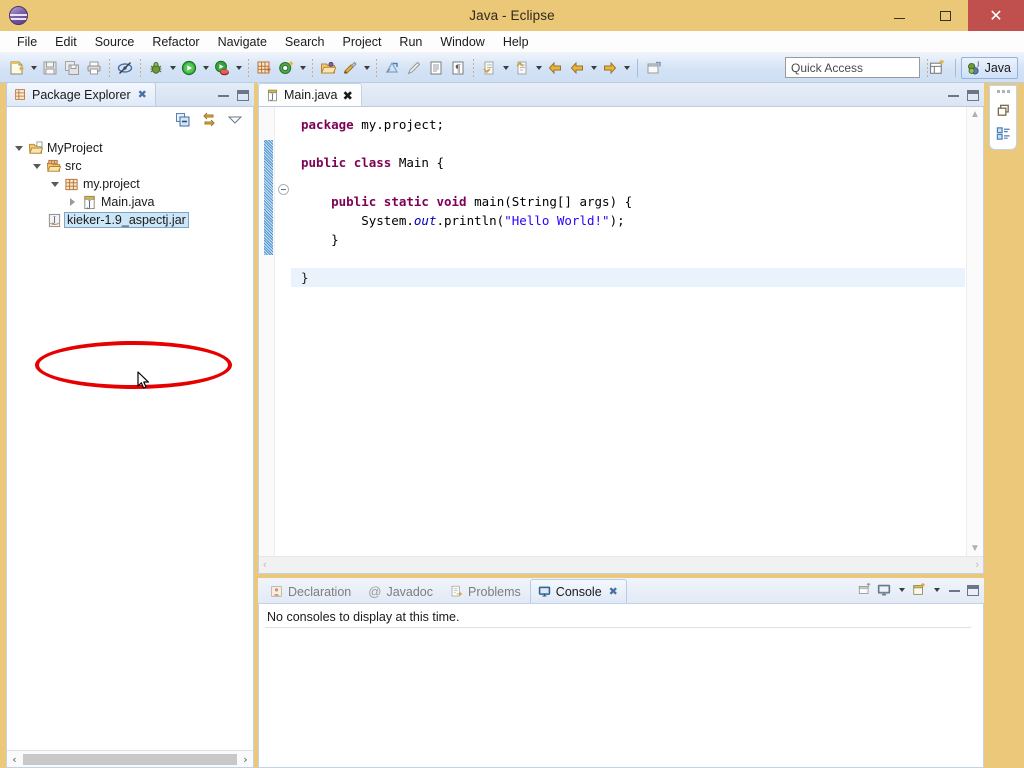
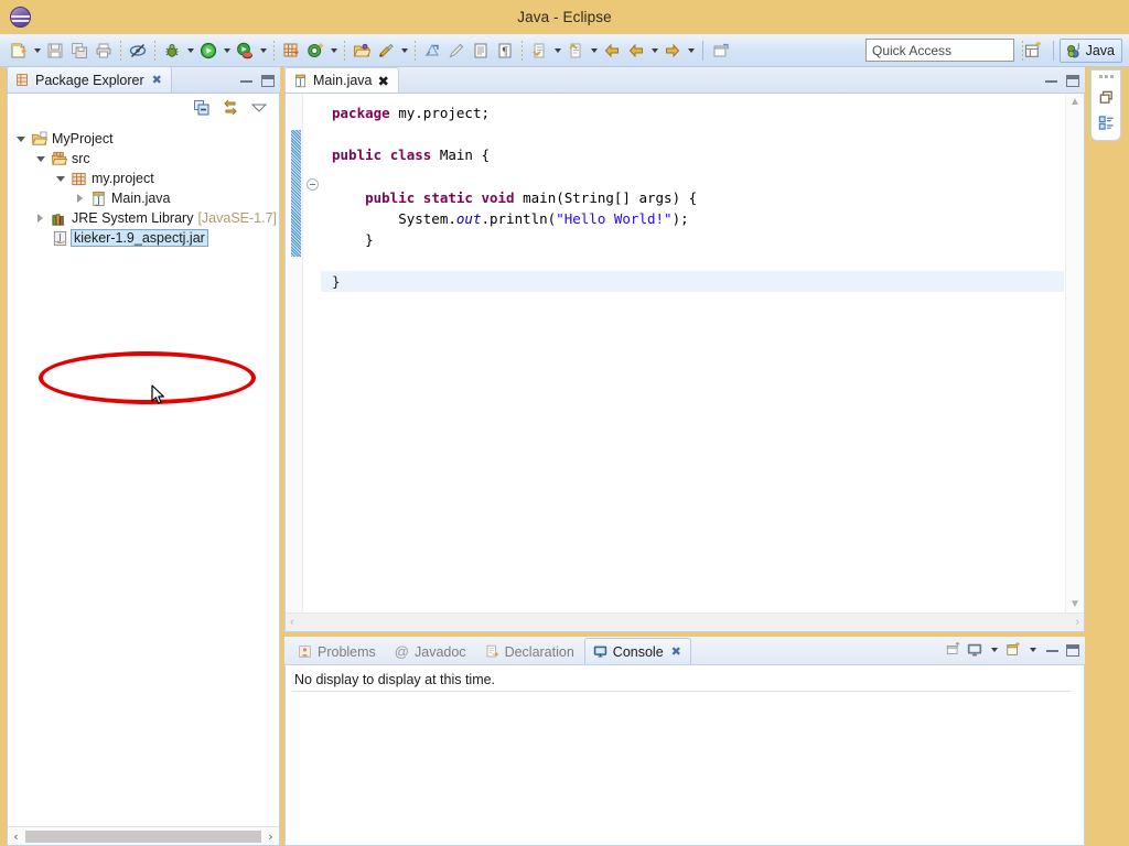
  Java - Eclipse
- ✕
- File
- Edit
- Source
- Refactor
- Navigate
- Search
- Project
- Run
- Window
- Help
  ¶
  Quick Access
  J
  Java
  Package Explorer
  ✖
  MyProject
  src
  my.project
  J
  Main.java
+ JRE System Library
+ [JavaSE-1.7]
  J
  kieker-1.9_aspectj.jar
  ‹
  ›
  J
  Main.java
  ✖
  package my.project;
  public class Main {
  public static void main(String[] args) {
  System.out.println("Hello World!");
  }
  }
  ▲
  ▼
  ‹
  ›
- Declaration
+ Problems
  @
  Javadoc
- Problems
+ Declaration
  Console
  ✖
- No consoles to display at this time.
+ No display to display at this time.
